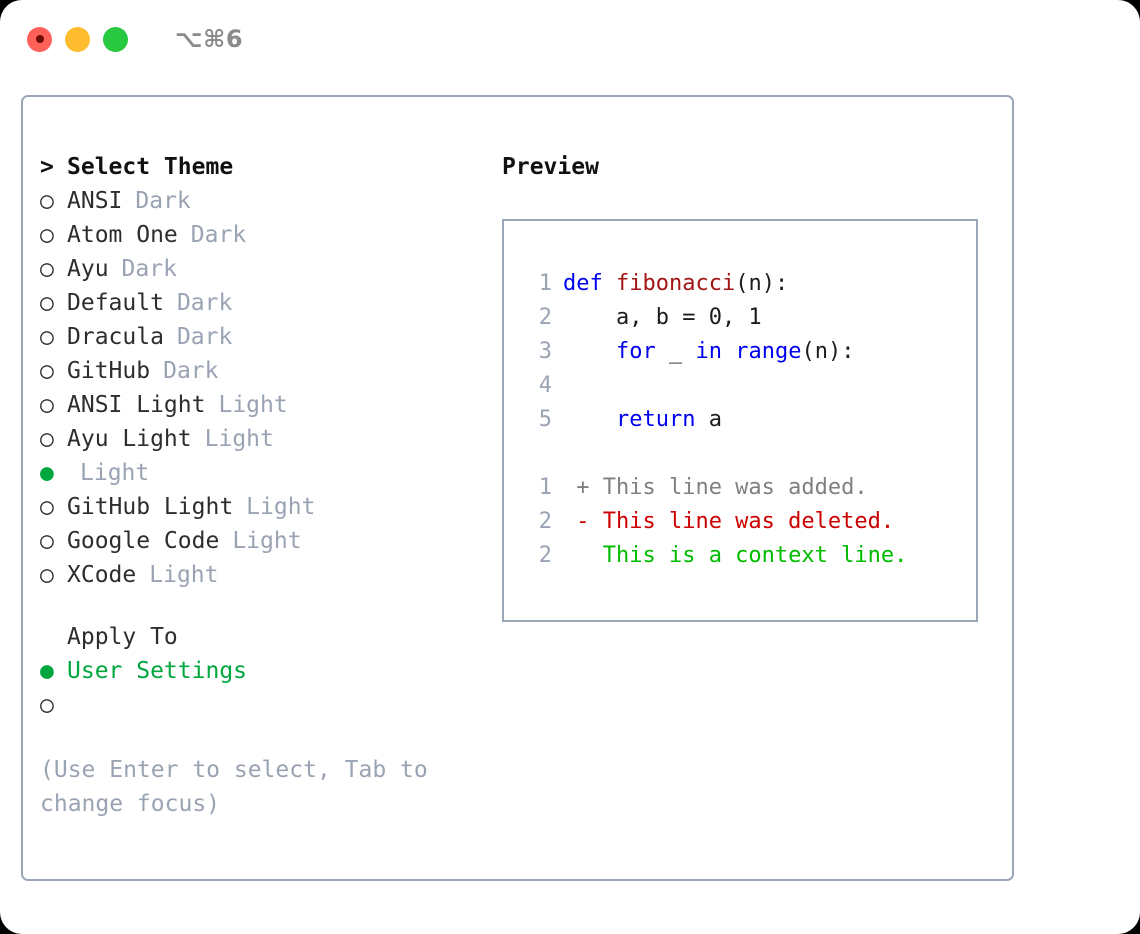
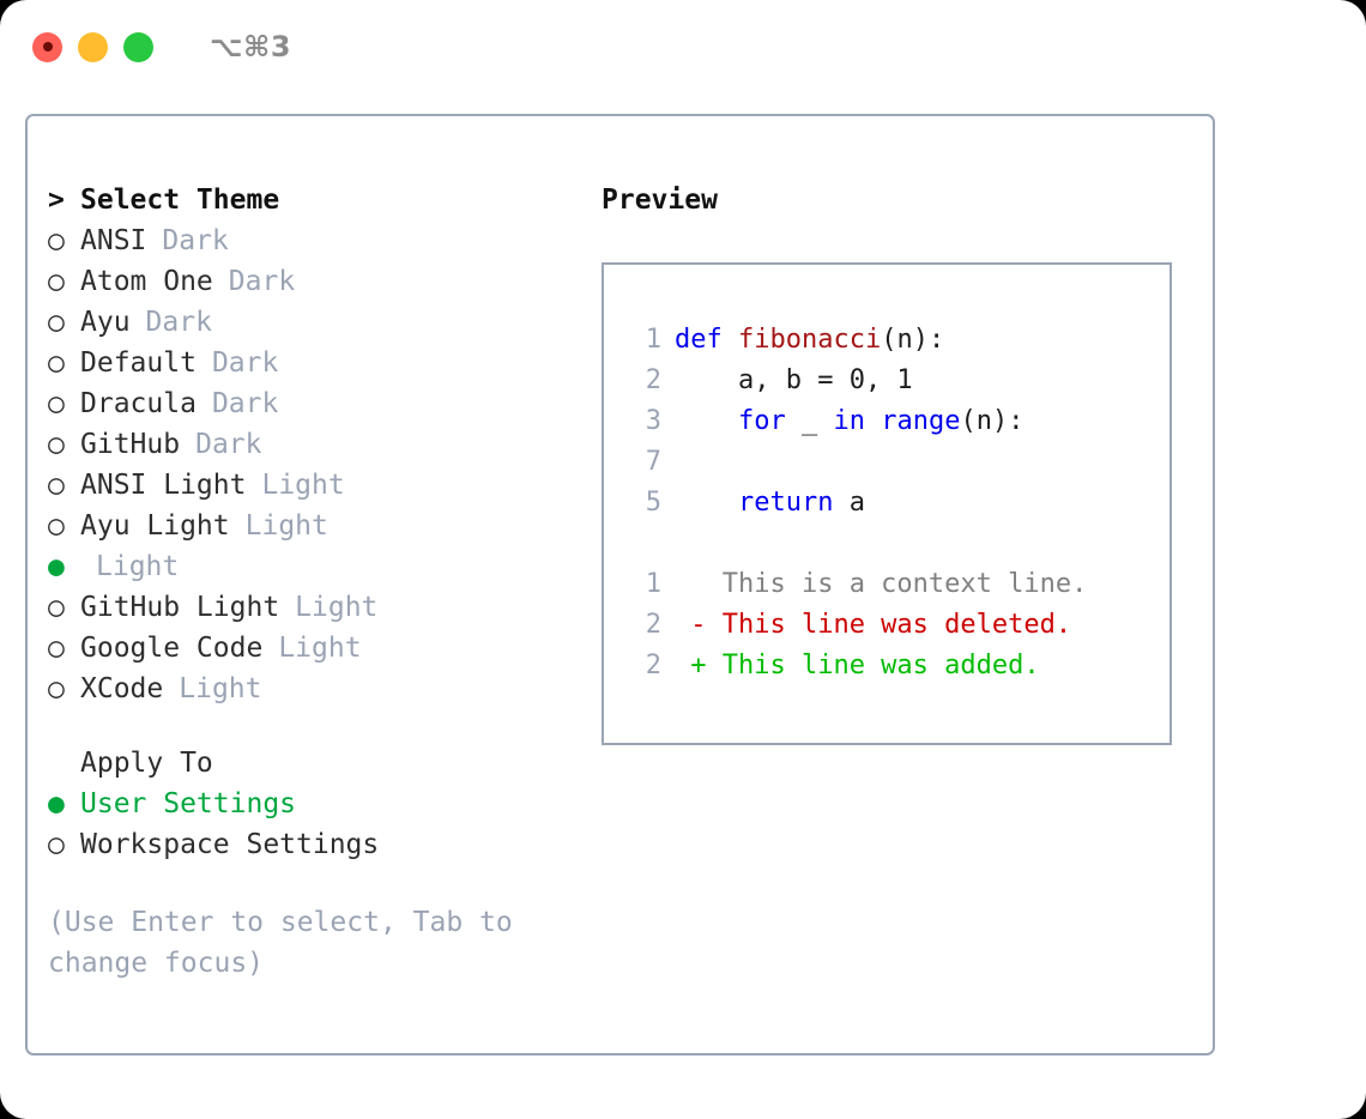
- ⌥⌘6
+ ⌥⌘3
  >
  Select Theme
  ○
  ANSI
  Dark
  ○
  Atom One
  Dark
  ○
  Ayu
  Dark
  ○
  Default
  Dark
  ○
  Dracula
  Dark
  ○
  GitHub
  Dark
  ○
  ANSI Light
  Light
  ○
  Ayu Light
  Light
  ●
  Light
  ○
  GitHub Light
  Light
  ○
  Google Code
  Light
  ○
  XCode
  Light
  Apply To
  ●
  User Settings
  ○
+ Workspace Settings
  (Use Enter to select, Tab to change focus)
  Preview
  1
  def fibonacci(n):
  2
  a, b = 0, 1
  3
  for _ in range(n):
- 4
+ 7
  5
  return a
  1
- + This line was added.
+ This is a context line.
  2
  - This line was deleted.
  2
- This is a context line.
+ + This line was added.
